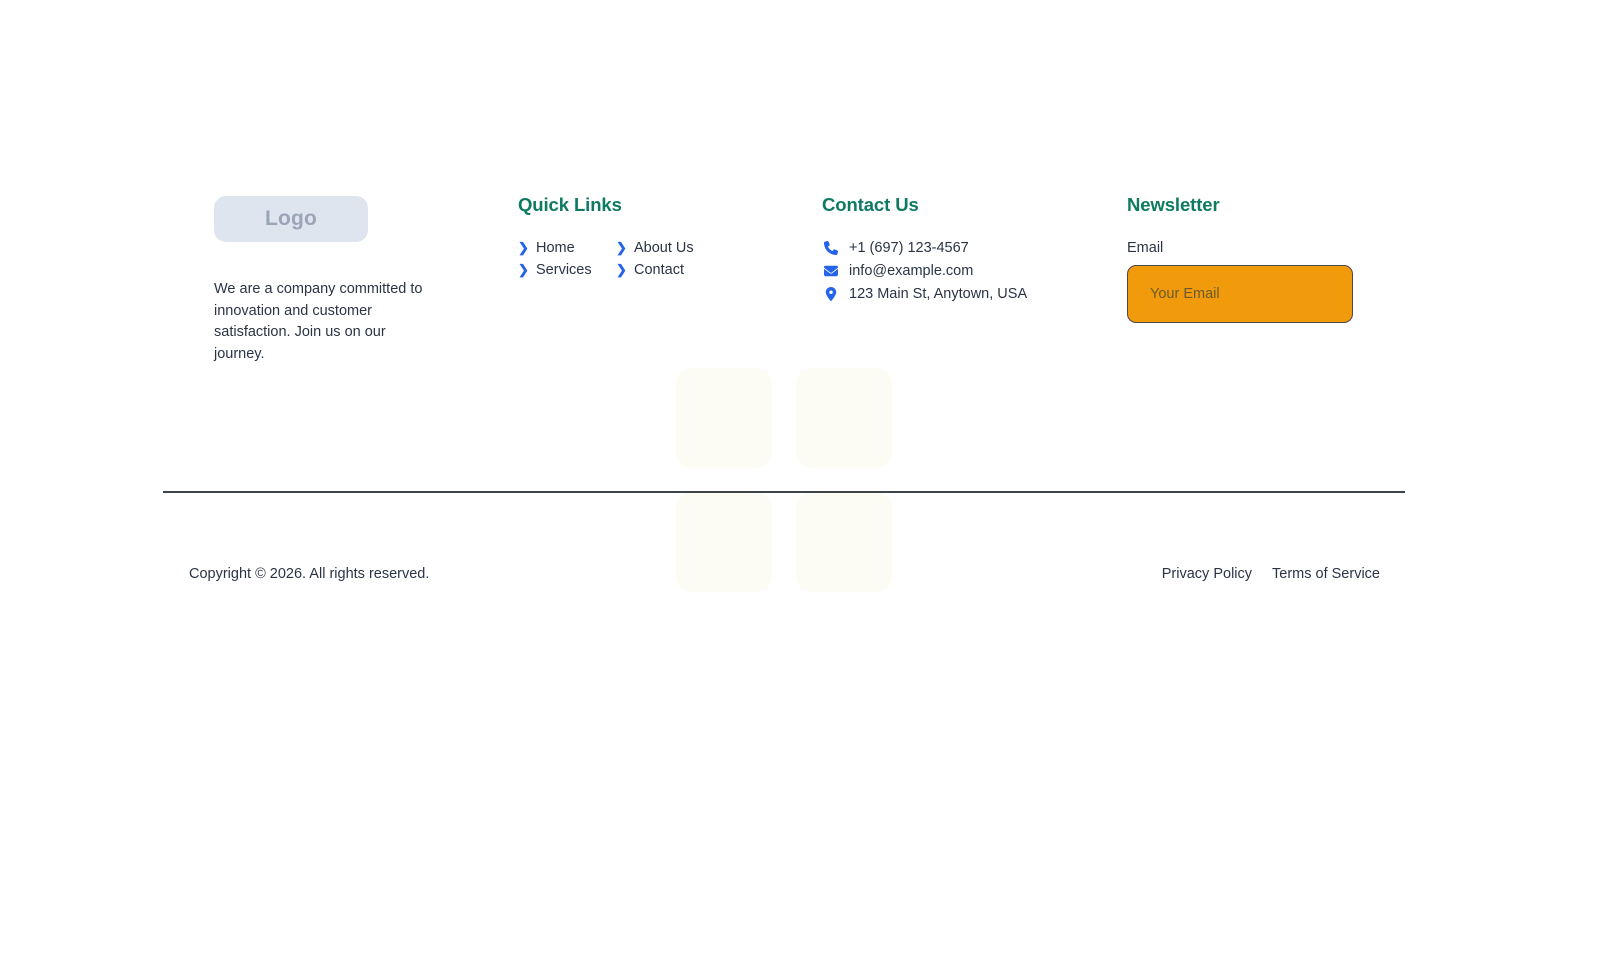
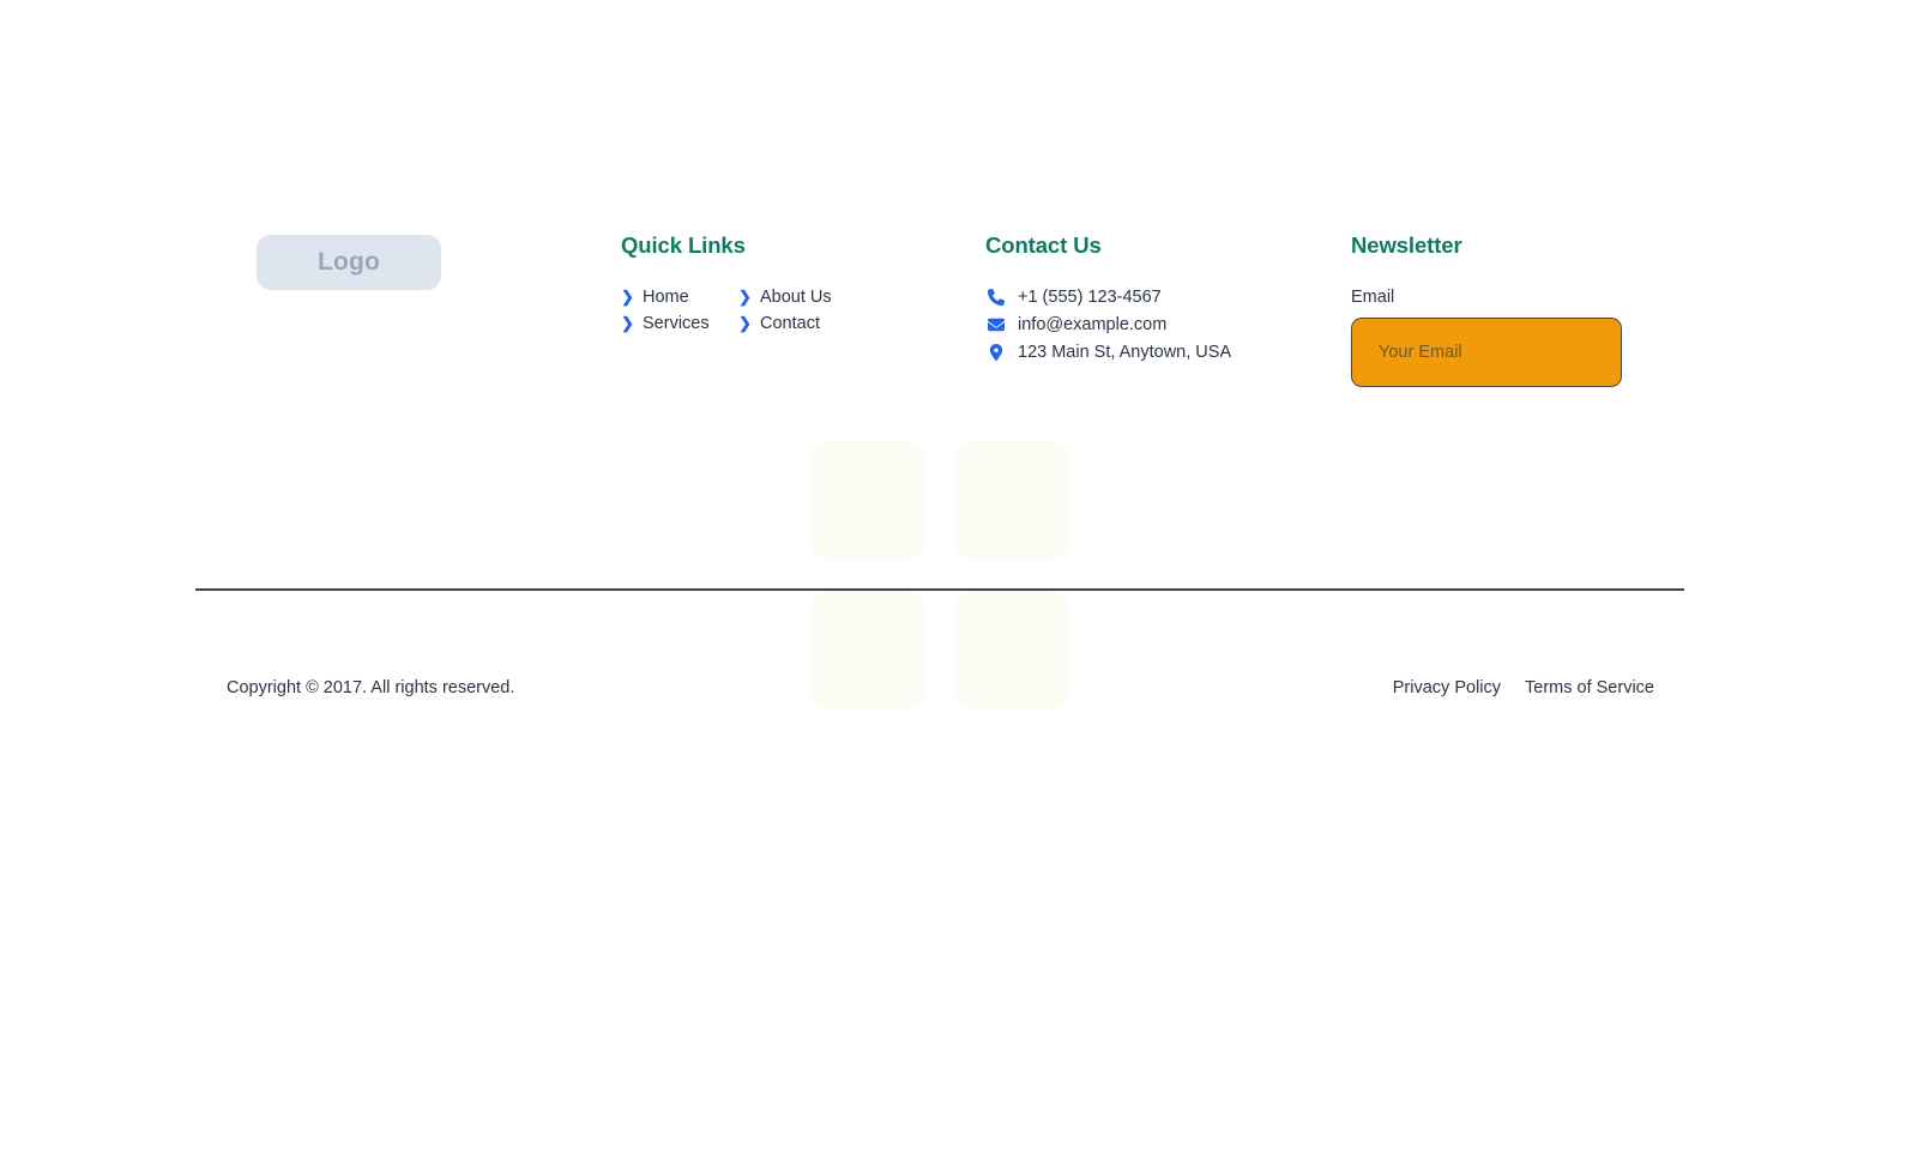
  Logo
- We are a company committed to innovation and customer satisfaction. Join us on our journey.
  Quick Links
  ❯
  Home
  ❯
  About Us
  ❯
  Services
  ❯
  Contact
  Contact Us
- +1 (697) 123-4567
+ +1 (555) 123-4567
  info@example.com
  123 Main St, Anytown, USA
  Newsletter
  Email
  Your Email
- Copyright © 2026. All rights reserved.
+ Copyright © 2017. All rights reserved.
  Privacy Policy
  Terms of Service
